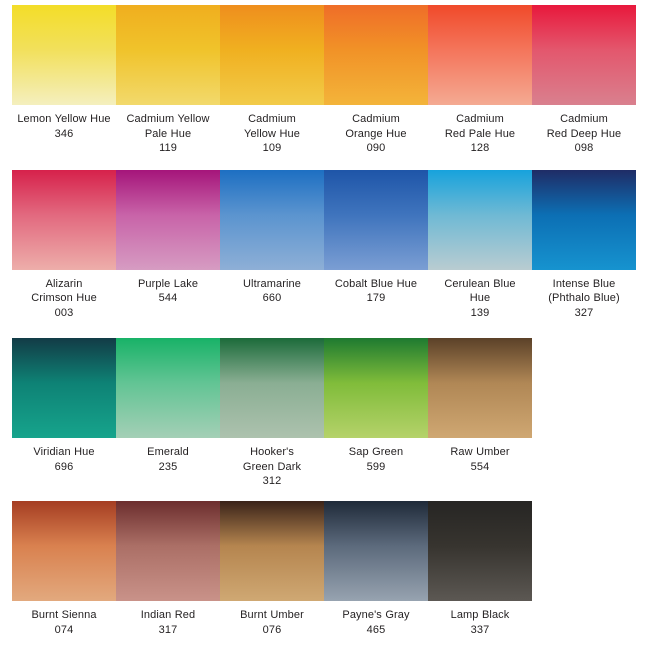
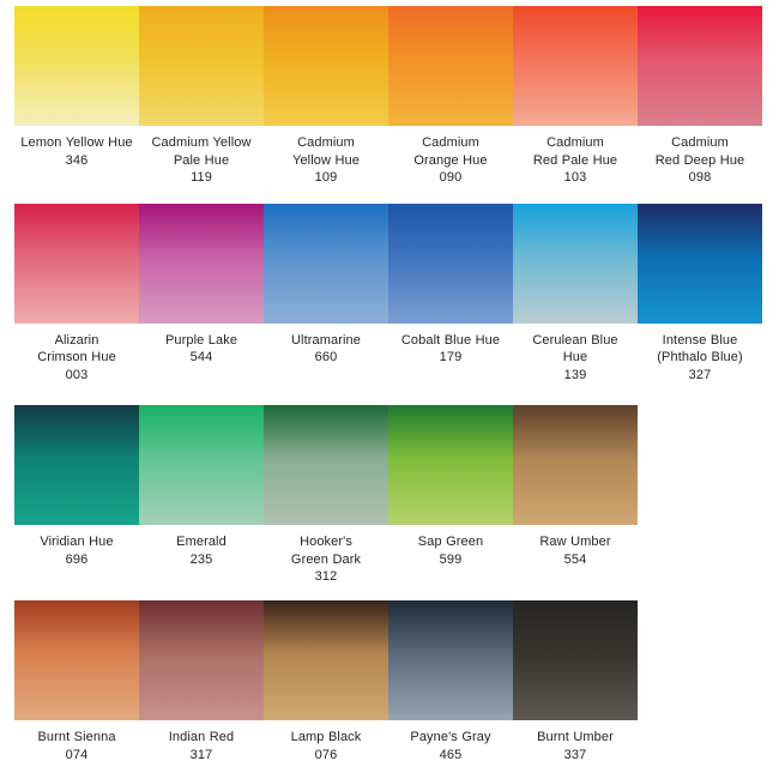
  Lemon Yellow Hue
  346
  Cadmium Yellow
  Pale Hue
  119
  Cadmium
  Yellow Hue
  109
  Cadmium
  Orange Hue
  090
  Cadmium
  Red Pale Hue
- 128
+ 103
  Cadmium
  Red Deep Hue
  098
  Alizarin
  Crimson Hue
  003
  Purple Lake
  544
  Ultramarine
  660
  Cobalt Blue Hue
  179
  Cerulean Blue
  Hue
  139
  Intense Blue
  (Phthalo Blue)
  327
  Viridian Hue
  696
  Emerald
  235
  Hooker's
  Green Dark
  312
  Sap Green
  599
  Raw Umber
  554
  Burnt Sienna
  074
  Indian Red
  317
- Burnt Umber
+ Lamp Black
  076
  Payne's Gray
  465
- Lamp Black
+ Burnt Umber
  337
